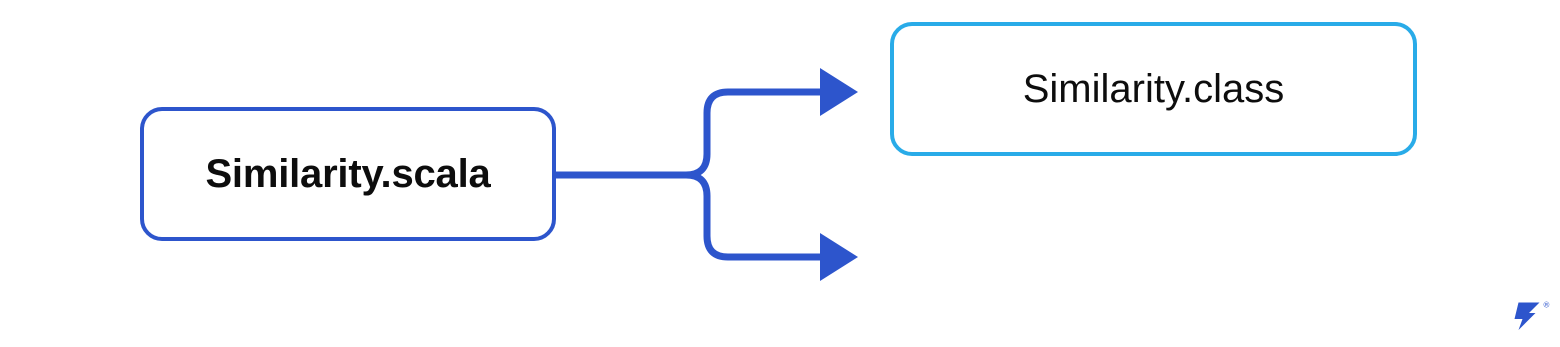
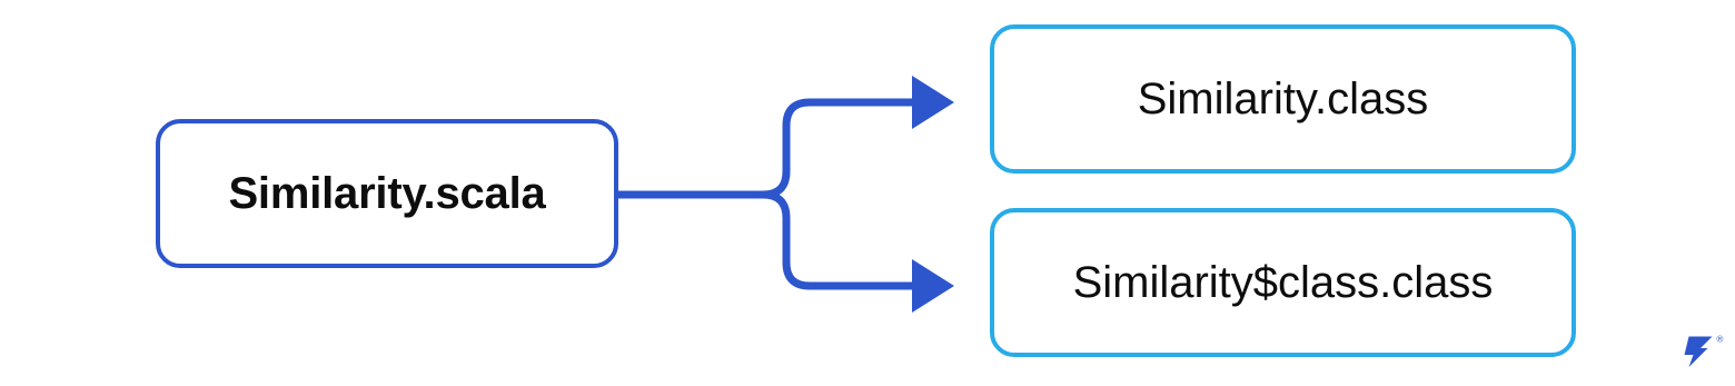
  Similarity.scala
  Similarity.class
+ Similarity$class.class
  ®
